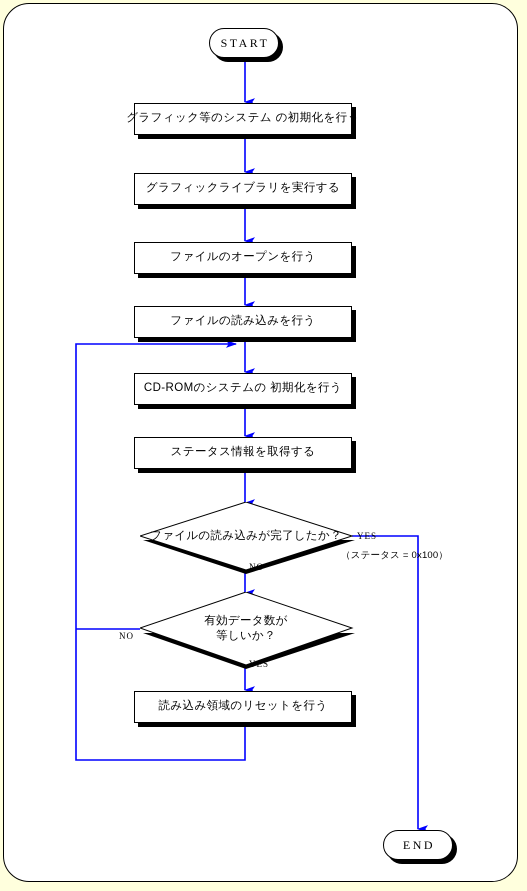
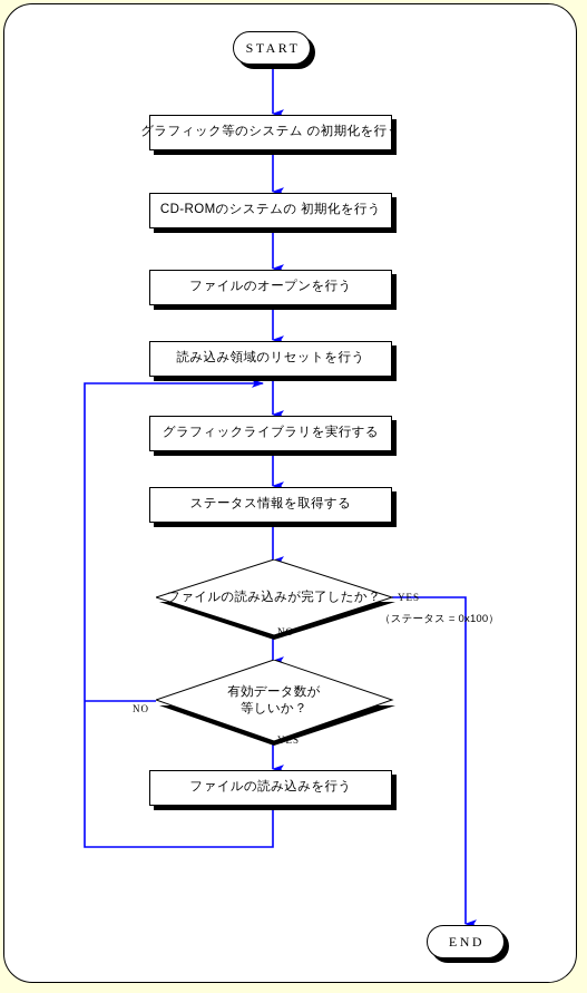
  START
  グラフィック等のシステム の初期化を行う
- グラフィックライブラリを実行する
+ CD-ROMのシステムの 初期化を行う
  ファイルのオープンを行う
- ファイルの読み込みを行う
+ 読み込み領域のリセットを行う
- CD-ROMのシステムの 初期化を行う
+ グラフィックライブラリを実行する
  ステータス情報を取得する
- 読み込み領域のリセットを行う
+ ファイルの読み込みを行う
  ファイルの読み込みが完了したか？
  YES
  （ステータス = 0x100）
  NO
  有効データ数が
  等しいか？
  NO
  YES
  END
